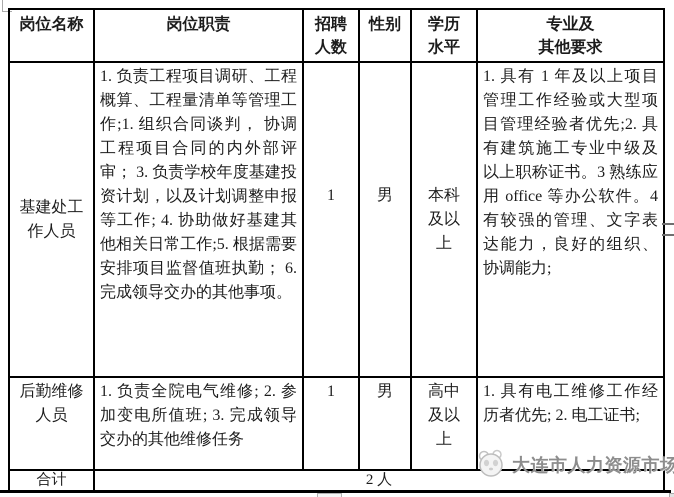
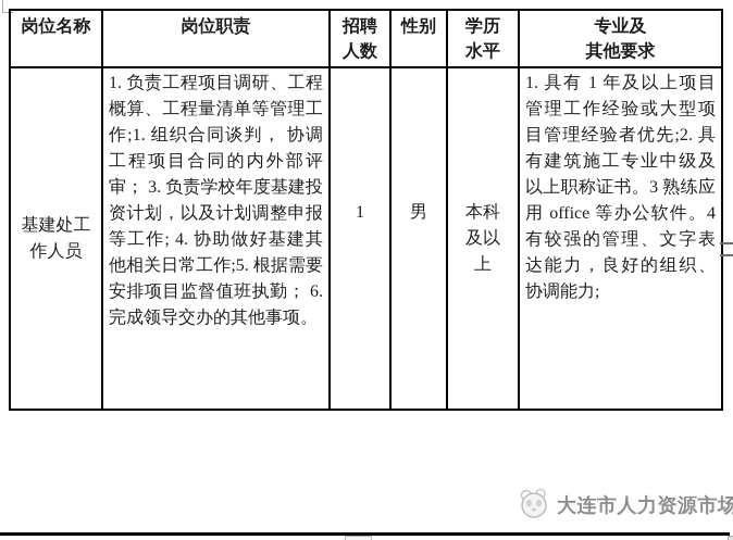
  岗位名称	岗位职责	招聘 人数	性别	学历 水平	专业及 其他要求
  基建处工 作人员	1. 负责工程项目调研、工程概算、工程量清单等管理工作;1. 组织合同谈判， 协调工程项目合同的内外部评审； 3. 负责学校年度基建投资计划，以及计划调整申报等工作; 4. 协助做好基建其他相关日常工作;5. 根据需要安排项目监督值班执勤； 6. 完成领导交办的其他事项。	1	男	本科 及以 上	1. 具有 1 年及以上项目管理工作经验或大型项目管理经验者优先;2. 具有建筑施工专业中级及以上职称证书。3 熟练应用 office 等办公软件。4 有较强的管理、文字表达能力，良好的组织、协调能力;
- 后勤维修 人员	1. 负责全院电气维修; 2. 参加变电所值班; 3. 完成领导交办的其他维修任务	1	男	高中 及以 上	1. 具有电工维修工作经历者优先; 2. 电工证书;
- 合计	2 人
  大连市人力资源市场
